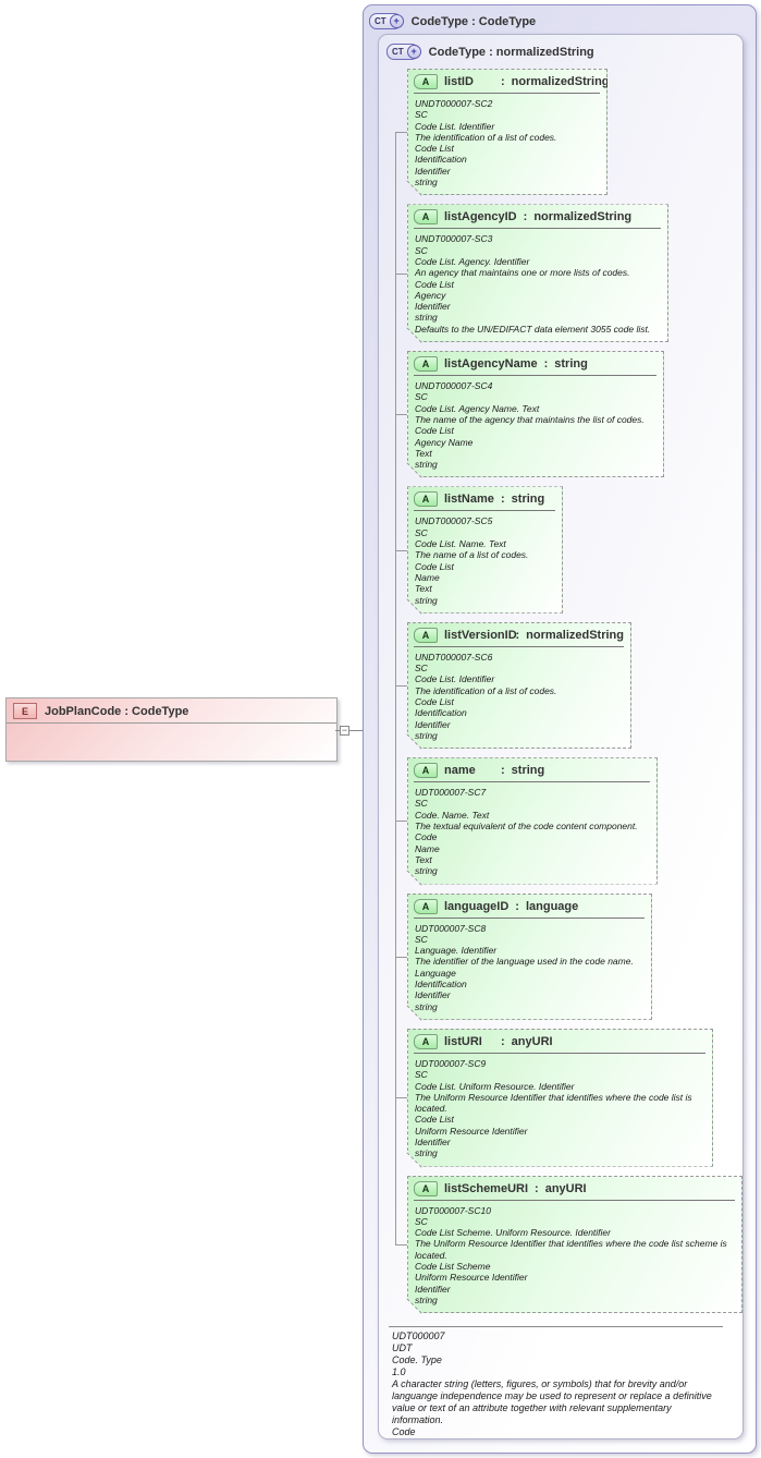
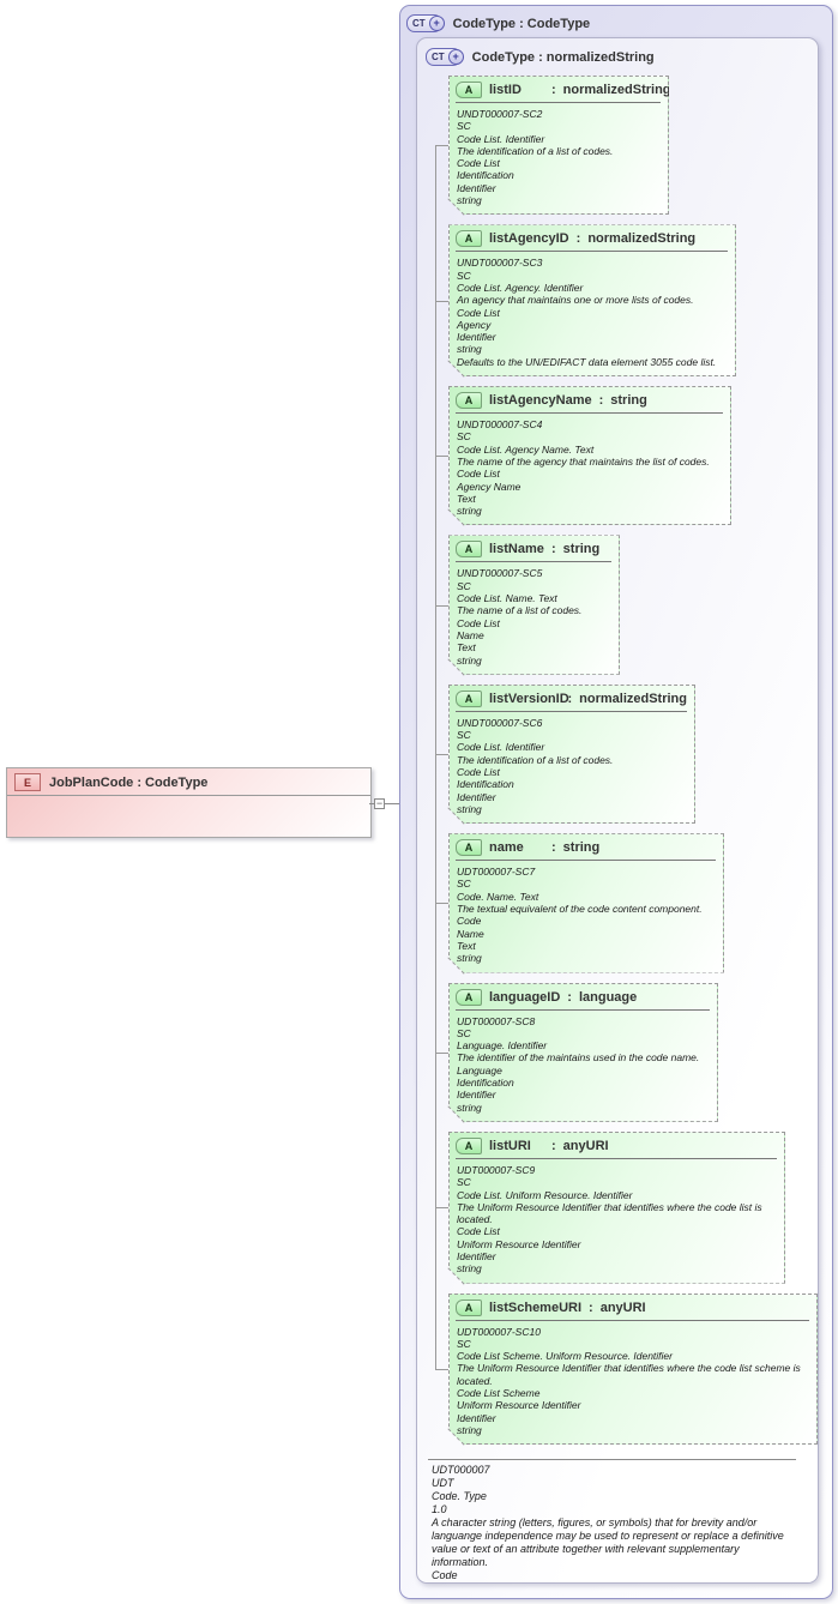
  E
  JobPlanCode : CodeType
  −
  CT
  +
  CodeType : CodeType
  CT
  +
  CodeType : normalizedString
  A
  listID
  :
  normalizedString
  UNDT000007-SC2
  SC
  Code List. Identifier
  The identification of a list of codes.
  Code List
  Identification
  Identifier
  string
  A
  listAgencyID
  :
  normalizedString
  UNDT000007-SC3
  SC
  Code List. Agency. Identifier
  An agency that maintains one or more lists of codes.
  Code List
  Agency
  Identifier
  string
  Defaults to the UN/EDIFACT data element 3055 code list.
  A
  listAgencyName
  :
  string
  UNDT000007-SC4
  SC
  Code List. Agency Name. Text
  The name of the agency that maintains the list of codes.
  Code List
  Agency Name
  Text
  string
  A
  listName
  :
  string
  UNDT000007-SC5
  SC
  Code List. Name. Text
  The name of a list of codes.
  Code List
  Name
  Text
  string
  A
  listVersionID
  :
  normalizedString
  UNDT000007-SC6
  SC
  Code List. Identifier
  The identification of a list of codes.
  Code List
  Identification
  Identifier
  string
  A
  name
  :
  string
  UDT000007-SC7
  SC
  Code. Name. Text
  The textual equivalent of the code content component.
  Code
  Name
  Text
  string
  A
  languageID
  :
  language
  UDT000007-SC8
  SC
  Language. Identifier
- The identifier of the language used in the code name.
+ The identifier of the maintains used in the code name.
  Language
  Identification
  Identifier
  string
  A
  listURI
  :
  anyURI
  UDT000007-SC9
  SC
  Code List. Uniform Resource. Identifier
  The Uniform Resource Identifier that identifies where the code list is located.
  Code List
  Uniform Resource Identifier
  Identifier
  string
  A
  listSchemeURI
  :
  anyURI
  UDT000007-SC10
  SC
  Code List Scheme. Uniform Resource. Identifier
  The Uniform Resource Identifier that identifies where the code list scheme is located.
  Code List Scheme
  Uniform Resource Identifier
  Identifier
  string
  UDT000007
  UDT
  Code. Type
  1.0
  A character string (letters, figures, or symbols) that for brevity and/or languange independence may be used to represent or replace a definitive value or text of an attribute together with relevant supplementary information.
  Code
